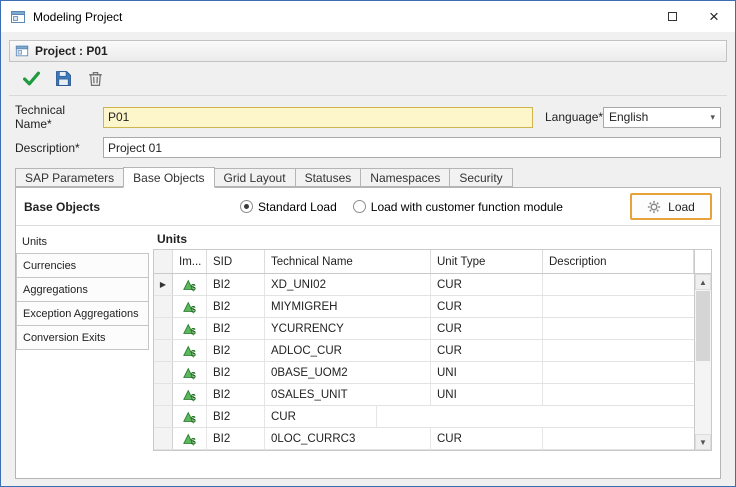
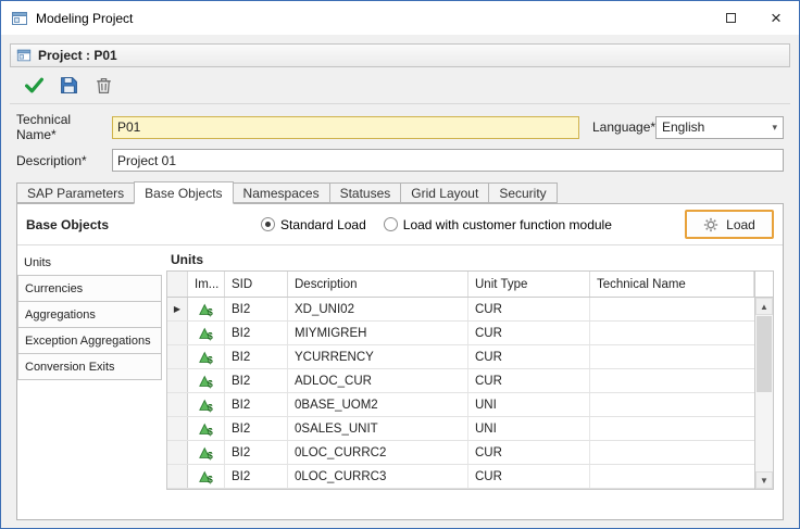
  Modeling Project
  ×
  Project : P01
  Technical Name*
  P01
  Language*
  English
  ▾
  Description*
  Project 01
  SAP Parameters
  Base Objects
- Grid Layout
+ Namespaces
  Statuses
- Namespaces
+ Grid Layout
  Security
  Base Objects
  Standard Load
  Load with customer function module
  Load
  Units
  Currencies
  Aggregations
  Exception Aggregations
  Conversion Exits
  Units
  Im...
  SID
- Technical Name
+ Description
  Unit Type
- Description
+ Technical Name
  ▶
  $
  BI2
  XD_UNI02
  CUR
  $
  BI2
  MIYMIGREH
  CUR
  $
  BI2
  YCURRENCY
  CUR
  $
  BI2
  ADLOC_CUR
  CUR
  $
  BI2
  0BASE_UOM2
  UNI
  $
  BI2
  0SALES_UNIT
  UNI
  $
  BI2
+ 0LOC_CURRC2
  CUR
  $
  BI2
  0LOC_CURRC3
  CUR
  ▲
  ▼
